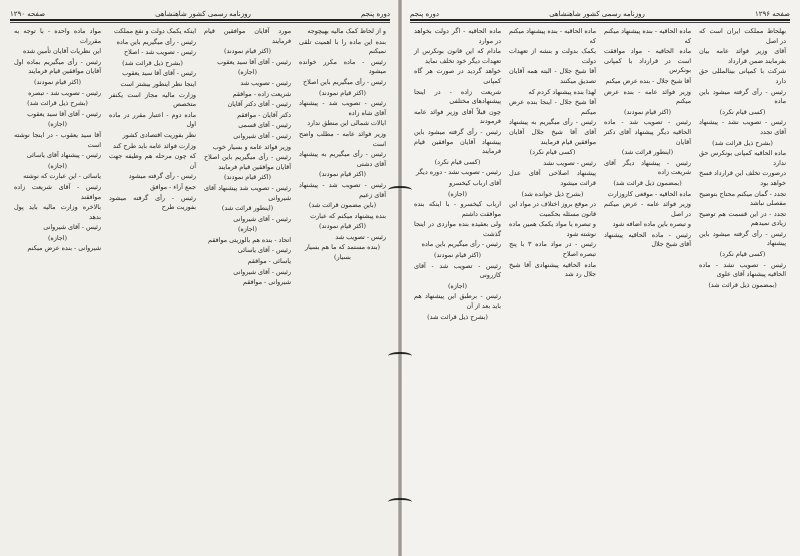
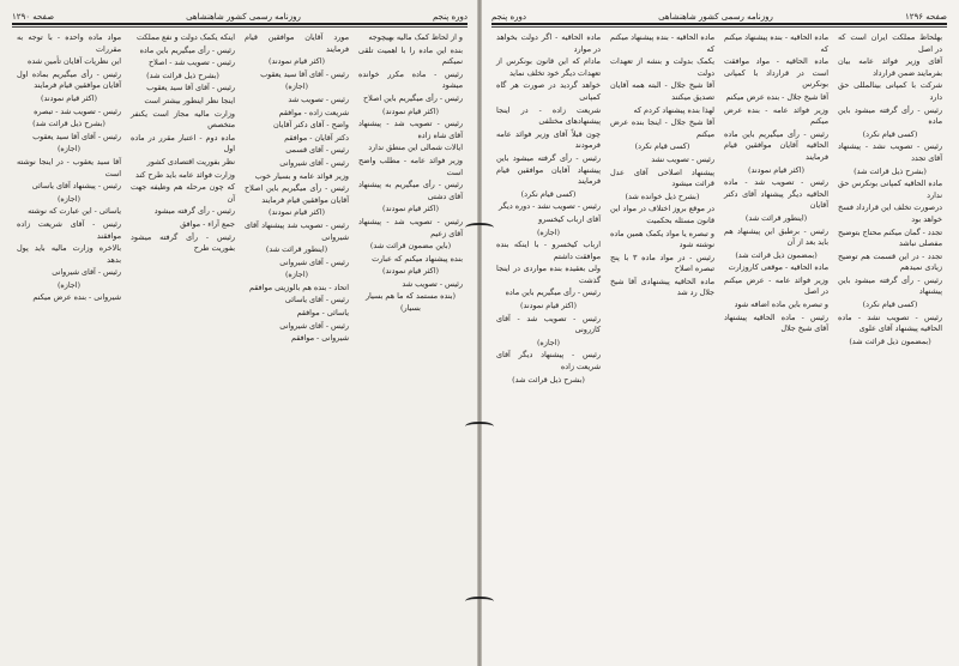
  صفحه ۱۲۹۶
  روزنامه رسمی کشور شاهنشاهی
  دوره پنجم
  بهلحاظ مملکت ایران است که در اصل
  آقای وزیر فوائد عامه بیان بفرمایند ضمن قرارداد
  شرکت با کمپانی بینالمللی حق دارد
  رئیس - رأی گرفته میشود باین ماده
  (کسی قیام نکرد)
  رئیس - تصویب نشد - پیشنهاد آقای تجدد
  (بشرح ذیل قرائت شد)
  ماده الحاقیه کمپانی بونکرس حق ندارد
  درصورت تخلف این قرارداد فسخ خواهد بود
  تجدد - گمان میکنم محتاج بتوضیح مفصلی نباشد
  تجدد - در این قسمت هم توضیح زیادی نمیدهم
  رئیس - رأی گرفته میشود باین پیشنهاد
  (کسی قیام نکرد)
  رئیس - تصویب نشد - ماده الحاقیه پیشنهاد آقای علوی
  (بمضمون ذیل قرائت شد)
  ماده الحاقیه - بنده پیشنهاد میکنم که
  ماده الحاقیه - مواد موافقت است در قرارداد با کمپانی بونکرس
  آقا شیخ جلال - بنده عرض میکنم
  وزیر فوائد عامه - بنده عرض میکنم
+ رئیس - رأی میگیریم باین ماده الحاقیه آقایان موافقین قیام فرمایند
  (اکثر قیام نمودند)
  رئیس - تصویب شد - ماده الحاقیه دیگر پیشنهاد آقای دکتر آقایان
  (اینطور قرائت شد)
- رئیس - پیشنهاد دیگر آقای شریعت زاده
+ رئیس - برطبق این پیشنهاد هم باید بعد از آن
  (بمضمون ذیل قرائت شد)
  ماده الحاقیه - موقعی کاروزارت
  وزیر فوائد عامه - عرض میکنم در اصل
  و تبصره باین ماده اضافه شود
  رئیس - ماده الحاقیه پیشنهاد آقای شیخ جلال
  ماده الحاقیه - بنده پیشنهاد میکنم که
  یکمک بدولت و بنشه از تعهدات دولت
  آقا شیخ جلال - البته همه آقایان تصدیق میکنند
  لهذا بنده پیشنهاد کردم که
  آقا شیخ جلال - اینجا بنده عرض میکنم
- رئیس - رأی میگیریم به پیشنهاد آقای آقا شیخ جلال آقایان موافقین قیام فرمایند
  (کسی قیام نکرد)
  رئیس - تصویب نشد
  پیشنهاد اصلاحی آقای عدل قرائت میشود
  (بشرح ذیل خوانده شد)
  در موقع بروز اختلاف در مواد این قانون مسئله بحکمیت
  و تبصره یا مواد یکمک همین ماده نوشته شود
  رئیس - در مواد ماده ۳ با پنج تبصره اصلاح
  ماده الحاقیه پیشنهادی آقا شیخ جلال رد شد
  ماده الحاقیه - اگر دولت بخواهد در موارد
  مادام که این قانون بونکرس از تعهدات دیگر خود تخلف نماید
  خواهد گردید در صورت هر گاه کمپانی
  شریعت زاده - در اینجا پیشنهادهای مختلفی
  چون قبلاً آقای وزیر فوائد عامه فرمودند
  رئیس - رأی گرفته میشود باین پیشنهاد آقایان موافقین قیام فرمایند
  (کسی قیام نکرد)
  رئیس - تصویب نشد - دوره دیگر
  آقای ارباب کیخسرو
  (اجازه)
  ارباب کیخسرو - با اینکه بنده موافقت داشتم
  ولی بعقیده بنده مواردی در اینجا گذشت
  رئیس - رأی میگیریم باین ماده
  (اکثر قیام نمودند)
  رئیس - تصویب شد - آقای کازرونی
  (اجازه)
- رئیس - برطبق این پیشنهاد هم باید بعد از آن
+ رئیس - پیشنهاد دیگر آقای شریعت زاده
  (بشرح ذیل قرائت شد)
  دوره پنجم
  روزنامه رسمی کشور شاهنشاهی
  صفحه ۱۲۹۰
  و از لحاظ کمک مالیه بهیچوجه
  بنده این ماده را با اهمیت تلقی نمیکنم
  رئیس - ماده مکرر خوانده میشود
  رئیس - رأی میگیریم باین اصلاح
  (اکثر قیام نمودند)
  رئیس - تصویب شد - پیشنهاد آقای شاه زاده
  ایالات شمالی این منطق ندارد
  وزیر فوائد عامه - مطلب واضح است
  رئیس - رأی میگیریم به پیشنهاد آقای دشتی
  (اکثر قیام نمودند)
  رئیس - تصویب شد - پیشنهاد آقای زعیم
  (باین مضمون قرائت شد)
  بنده پیشنهاد میکنم که عبارت
  (اکثر قیام نمودند)
  رئیس - تصویب شد
  (بنده مستمد که ما هم بسیار بسیار)
  مورد آقایان موافقین قیام فرمایند
  (اکثر قیام نمودند)
  رئیس - آقای آقا سید یعقوب
  (اجازه)
  رئیس - تصویب شد
  شریعت زاده - موافقم
- رئیس - آقای دکتر آقایان
+ واضح - آقای دکتر آقایان
  دکتر آقایان - موافقم
  رئیس - آقای قسمی
  رئیس - آقای شیروانی
  وزیر فوائد عامه و بسیار خوب
  رئیس - رأی میگیریم باین اصلاح آقایان موافقین قیام فرمایند
  (اکثر قیام نمودند)
  رئیس - تصویب شد پیشنهاد آقای شیروانی
  (اینطور قرائت شد)
  رئیس - آقای شیروانی
  (اجازه)
  اتحاد - بنده هم بالوزیتی موافقم
  رئیس - آقای یاسائی
  یاسائی - موافقم
  رئیس - آقای شیروانی
  شیروانی - موافقم
  اینکه یکمک دولت و نفع مملکت
  رئیس - رأی میگیریم باین ماده
  رئیس - تصویب شد - اصلاح
  (بشرح ذیل قرائت شد)
  رئیس - آقای آقا سید یعقوب
  اینجا نظر اینطور بیشتر است
  وزارت مالیه مجاز است یکنفر متخصص
  ماده دوم - اعتبار مقرر در ماده اول
  نظر بفوریت اقتصادی کشور
  وزارت فوائد عامه باید طرح کند
  که چون مرحله هم وظیفه جهت آن
  رئیس - رأی گرفته میشود
  جمع آراء - موافق
  رئیس - رأی گرفته میشود بفوریت طرح
  مواد ماده واحده - با توجه به مقررات
  این نظریات آقایان تأمین شده
  رئیس - رأی میگیریم بماده اول آقایان موافقین قیام فرمایند
  (اکثر قیام نمودند)
  رئیس - تصویب شد - تبصره
  (بشرح ذیل قرائت شد)
  رئیس - آقای آقا سید یعقوب
  (اجازه)
  آقا سید یعقوب - در اینجا نوشته است
  رئیس - پیشنهاد آقای یاسائی
  (اجازه)
  یاسائی - این عبارت که نوشته
  رئیس - آقای شریعت زاده موافقند
  بالاخره وزارت مالیه باید پول بدهد
  رئیس - آقای شیروانی
  (اجازه)
  شیروانی - بنده عرض میکنم
